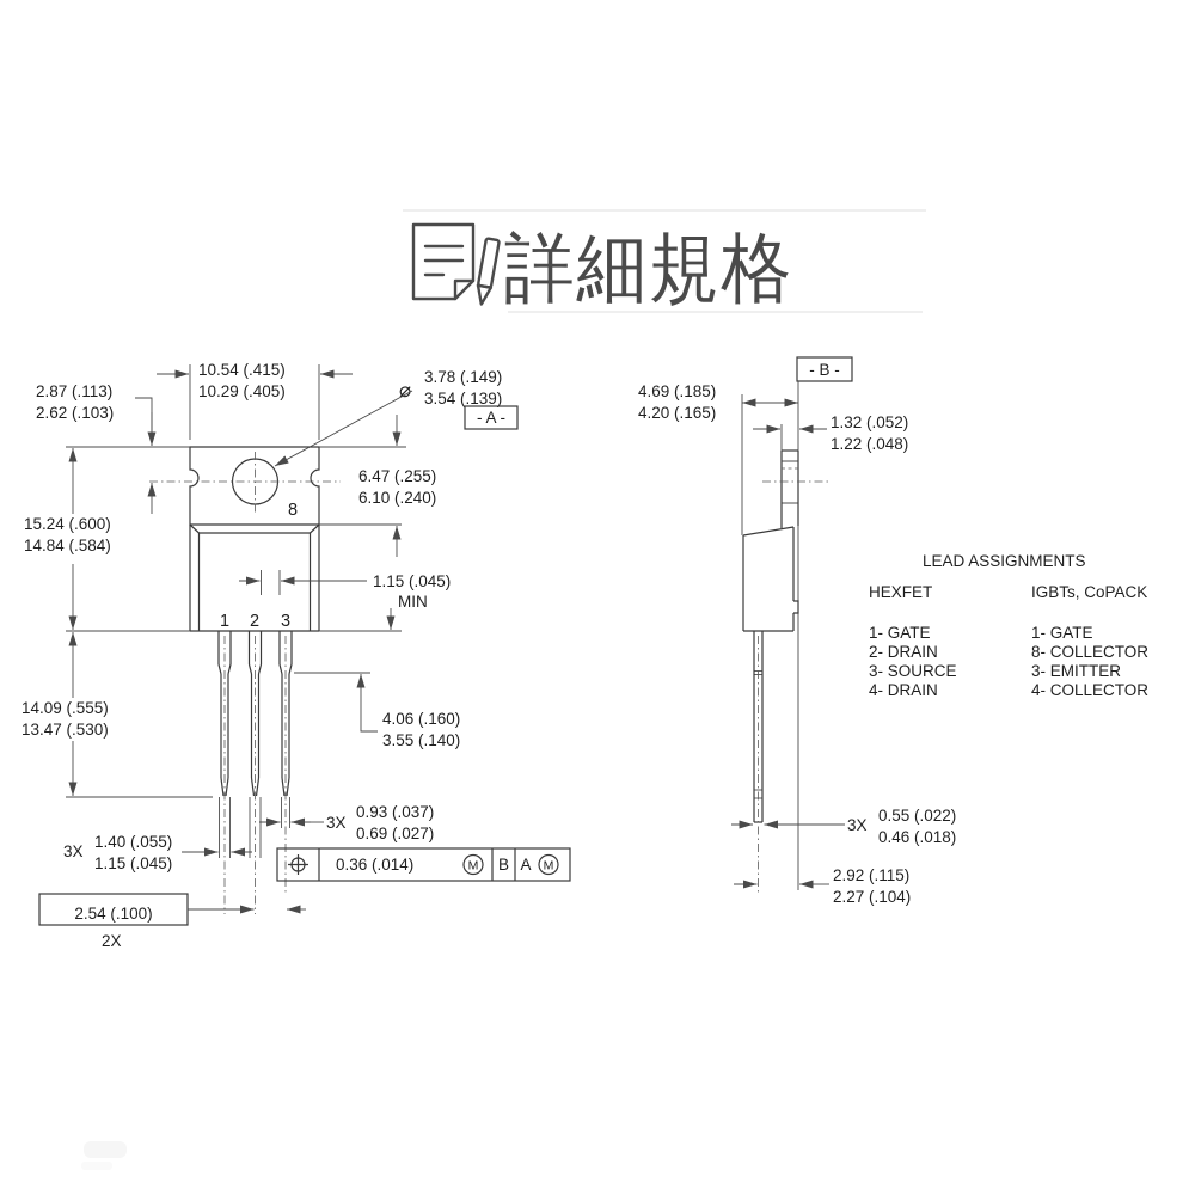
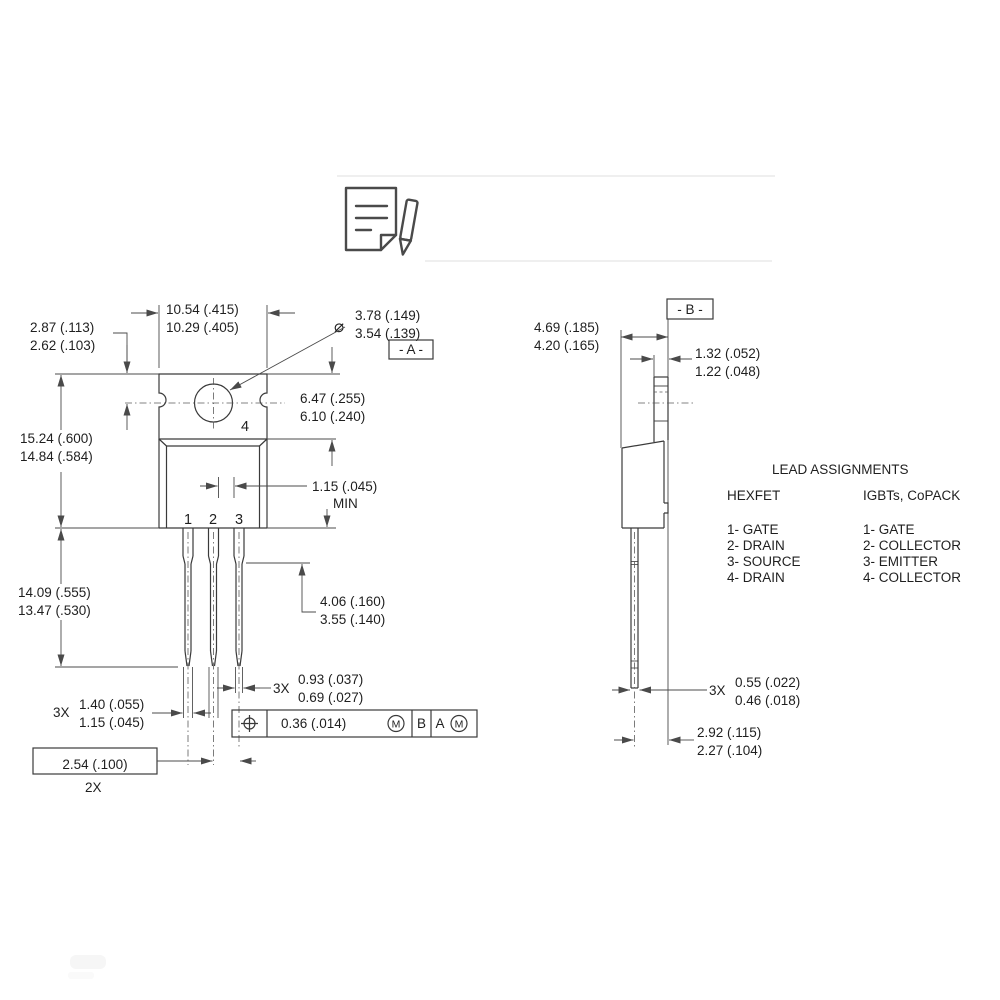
- 詳細規格
- 8
+ 4
  1
  2
  3
  10.54 (.415)
  10.29 (.405)
  2.87 (.113)
  2.62 (.103)
  ⌀
  3.78 (.149)
  3.54 (.139)
  - A -
  6.47 (.255)
  6.10 (.240)
  15.24 (.600)
  14.84 (.584)
  14.09 (.555)
  13.47 (.530)
  1.15 (.045)
  MIN
  4.06 (.160)
  3.55 (.140)
  3X
  0.93 (.037)
  0.69 (.027)
  3X
  1.40 (.055)
  1.15 (.045)
  2.54 (.100)
  2X
  0.36 (.014)
  M
  B
  A
  M
  - B -
  4.69 (.185)
  4.20 (.165)
  1.32 (.052)
  1.22 (.048)
  3X
  0.55 (.022)
  0.46 (.018)
  2.92 (.115)
  2.27 (.104)
  LEAD ASSIGNMENTS
  HEXFET
  IGBTs, CoPACK
  1- GATE
  2- DRAIN
  3- SOURCE
  4- DRAIN
  1- GATE
- 8- COLLECTOR
+ 2- COLLECTOR
  3- EMITTER
  4- COLLECTOR
